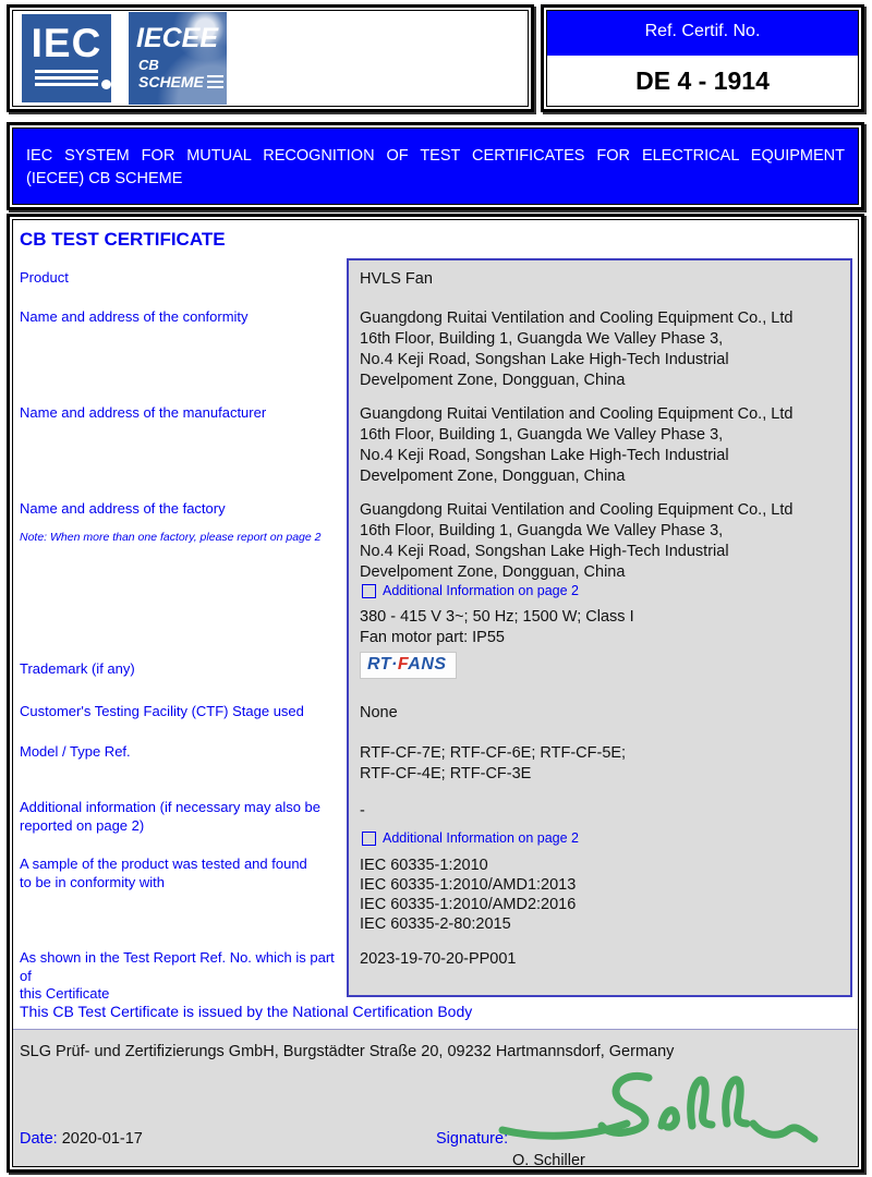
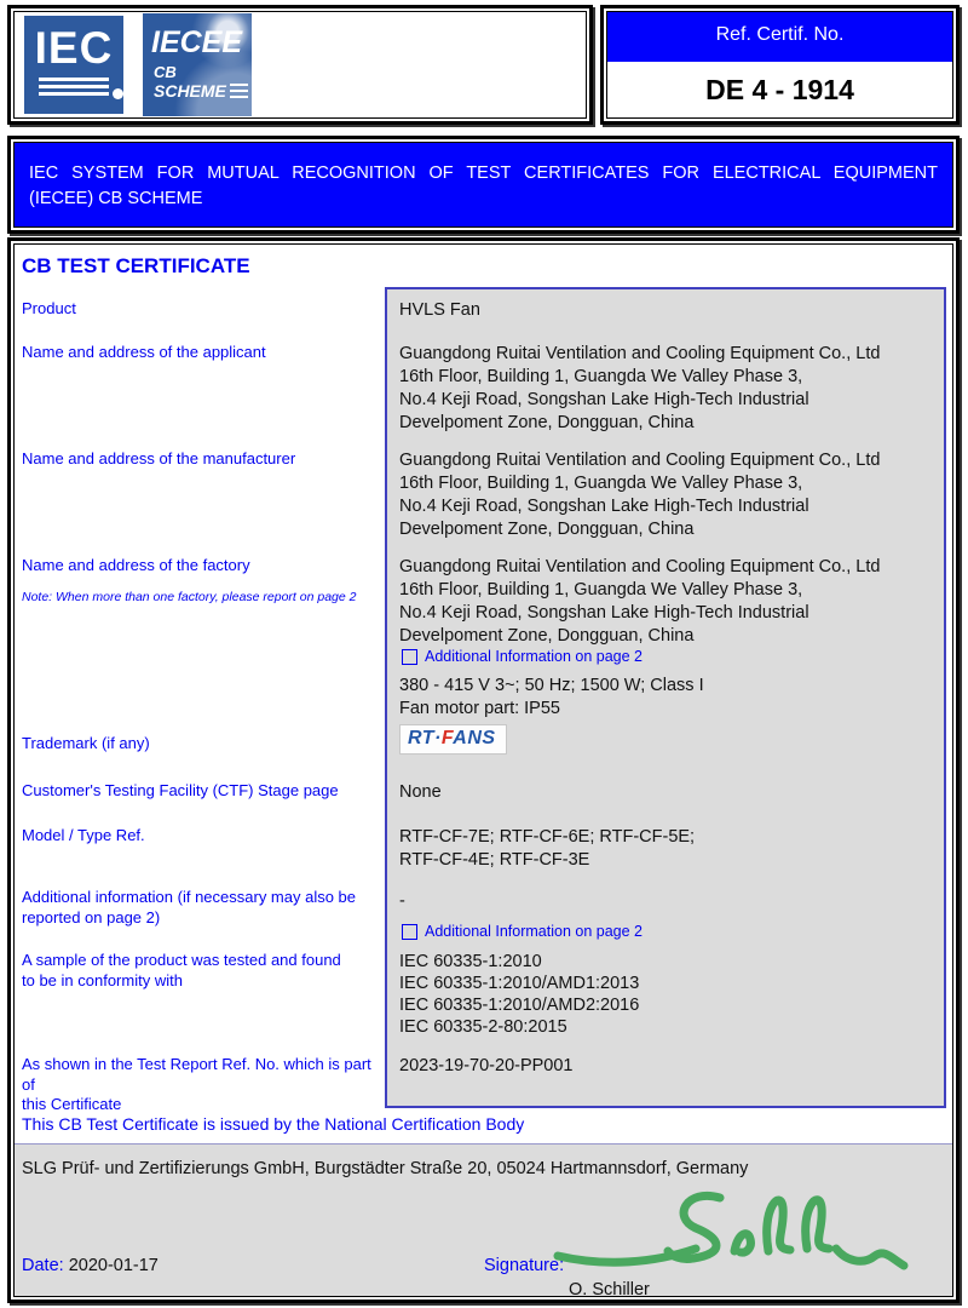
  IEC
  IECEE
  CB
  SCHEME
  Ref. Certif. No.
  DE 4 - 1914
  IEC SYSTEM FOR MUTUAL RECOGNITION OF TEST CERTIFICATES FOR ELECTRICAL EQUIPMENT
  (IECEE) CB SCHEME
  CB TEST CERTIFICATE
  Product
- Name and address of the conformity
+ Name and address of the applicant
  Name and address of the manufacturer
  Name and address of the factory
  Note: When more than one factory, please report on page 2
  Trademark (if any)
- Customer's Testing Facility (CTF) Stage used
+ Customer's Testing Facility (CTF) Stage page
  Model / Type Ref.
  Additional information (if necessary may also be
  reported on page 2)
  A sample of the product was tested and found
  to be in conformity with
  As shown in the Test Report Ref. No. which is part of
  this Certificate
  HVLS Fan
  Guangdong Ruitai Ventilation and Cooling Equipment Co., Ltd
  16th Floor, Building 1, Guangda We Valley Phase 3,
  No.4 Keji Road, Songshan Lake High-Tech Industrial
  Develpoment Zone, Dongguan, China
  Guangdong Ruitai Ventilation and Cooling Equipment Co., Ltd
  16th Floor, Building 1, Guangda We Valley Phase 3,
  No.4 Keji Road, Songshan Lake High-Tech Industrial
  Develpoment Zone, Dongguan, China
  Guangdong Ruitai Ventilation and Cooling Equipment Co., Ltd
  16th Floor, Building 1, Guangda We Valley Phase 3,
  No.4 Keji Road, Songshan Lake High-Tech Industrial
  Develpoment Zone, Dongguan, China
  Additional Information on page 2
  380 - 415 V 3~; 50 Hz; 1500 W; Class I
  Fan motor part: IP55
  RT·FANS
  None
  RTF-CF-7E; RTF-CF-6E; RTF-CF-5E;
  RTF-CF-4E; RTF-CF-3E
  -
  Additional Information on page 2
  IEC 60335-1:2010
  IEC 60335-1:2010/AMD1:2013
  IEC 60335-1:2010/AMD2:2016
  IEC 60335-2-80:2015
  2023-19-70-20-PP001
  This CB Test Certificate is issued by the National Certification Body
- SLG Prüf- und Zertifizierungs GmbH, Burgstädter Straße 20, 09232 Hartmannsdorf, Germany
+ SLG Prüf- und Zertifizierungs GmbH, Burgstädter Straße 20, 05024 Hartmannsdorf, Germany
  Date: 2020-01-17
  Signature:
  O. Schiller
